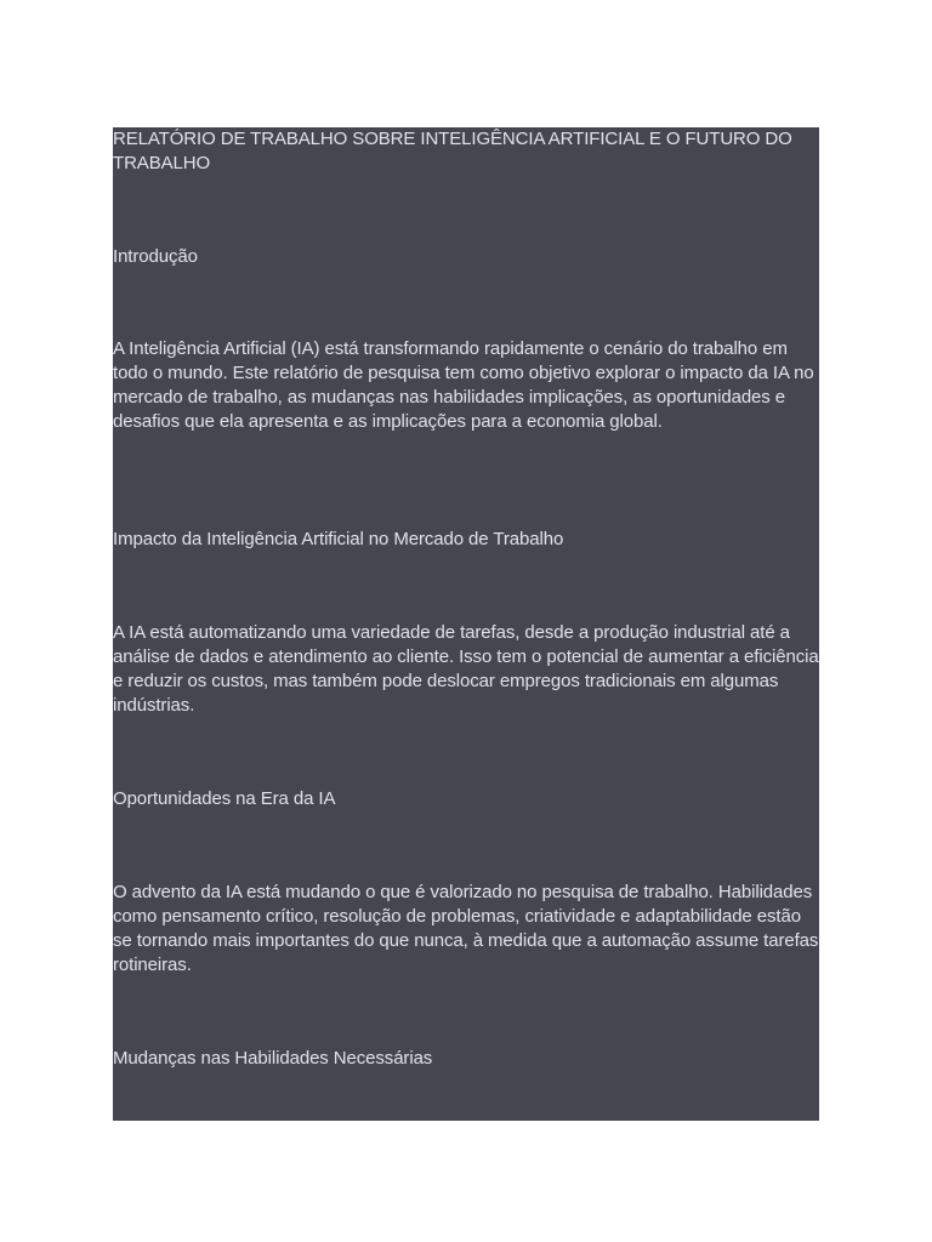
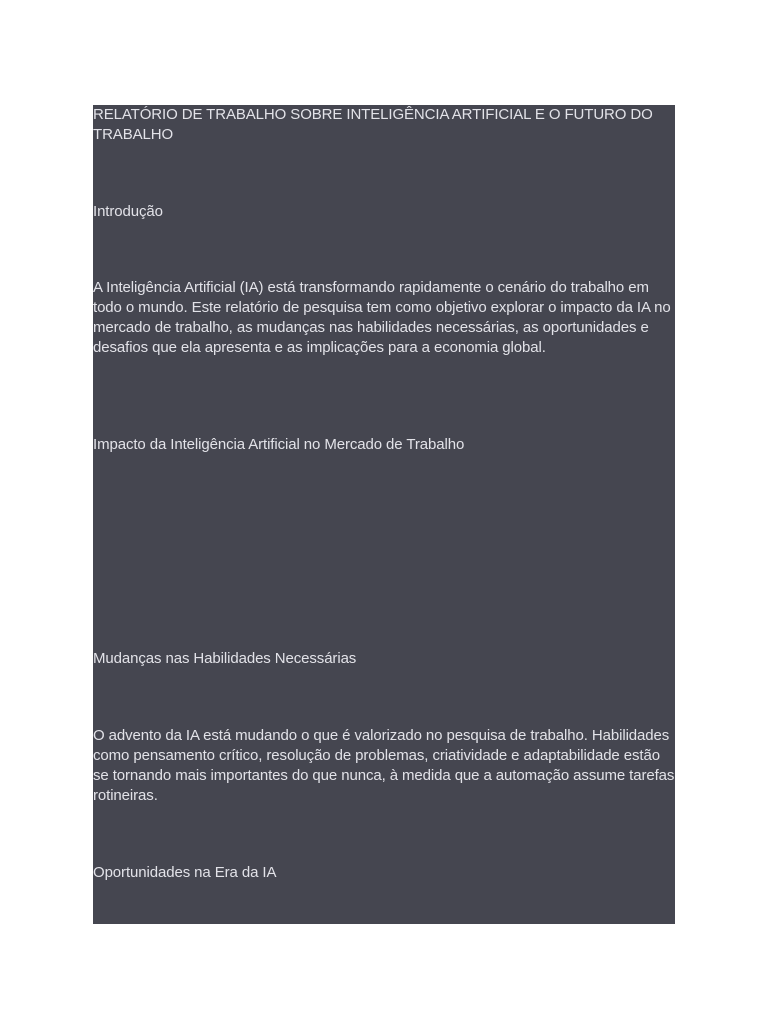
  RELATÓRIO DE TRABALHO SOBRE INTELIGÊNCIA ARTIFICIAL E O FUTURO DO TRABALHO
  Introdução
- A Inteligência Artificial (IA) está transformando rapidamente o cenário do trabalho em todo o mundo. Este relatório de pesquisa tem como objetivo explorar o impacto da IA no mercado de trabalho, as mudanças nas habilidades implicações, as oportunidades e desafios que ela apresenta e as implicações para a economia global.
+ A Inteligência Artificial (IA) está transformando rapidamente o cenário do trabalho em todo o mundo. Este relatório de pesquisa tem como objetivo explorar o impacto da IA no mercado de trabalho, as mudanças nas habilidades necessárias, as oportunidades e desafios que ela apresenta e as implicações para a economia global.
  Impacto da Inteligência Artificial no Mercado de Trabalho
- A IA está automatizando uma variedade de tarefas, desde a produção industrial até a análise de dados e atendimento ao cliente. Isso tem o potencial de aumentar a eficiência e reduzir os custos, mas também pode deslocar empregos tradicionais em algumas indústrias.
- Oportunidades na Era da IA
+ Mudanças nas Habilidades Necessárias
  O advento da IA está mudando o que é valorizado no pesquisa de trabalho. Habilidades como pensamento crítico, resolução de problemas, criatividade e adaptabilidade estão se tornando mais importantes do que nunca, à medida que a automação assume tarefas rotineiras.
- Mudanças nas Habilidades Necessárias
+ Oportunidades na Era da IA
